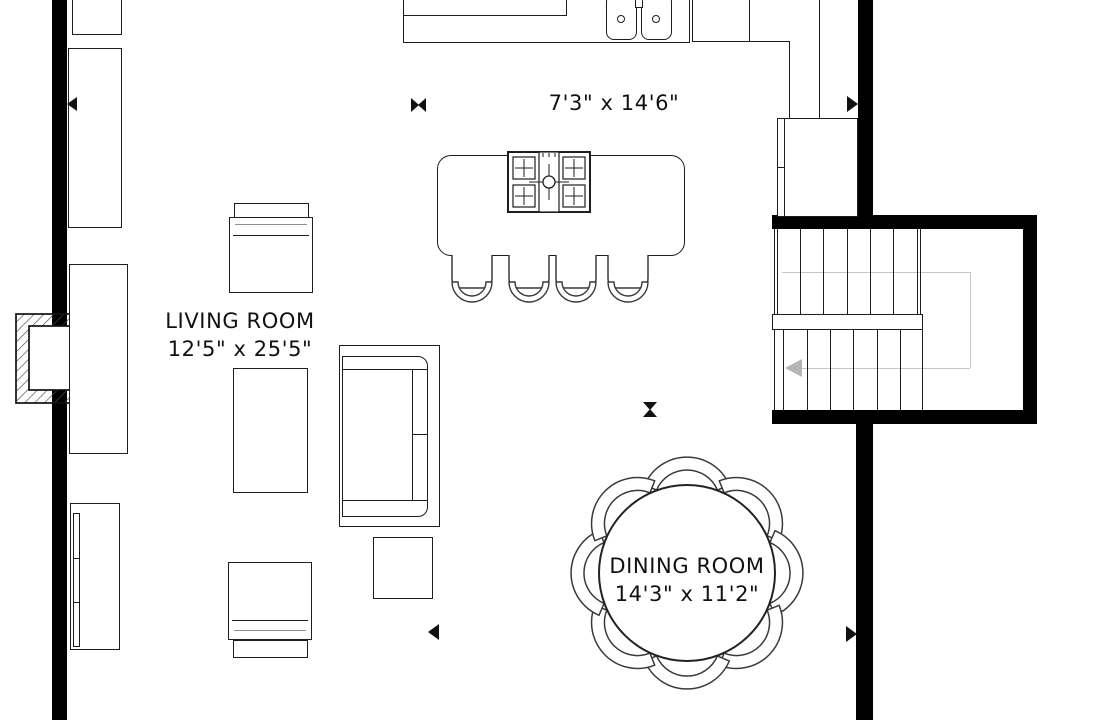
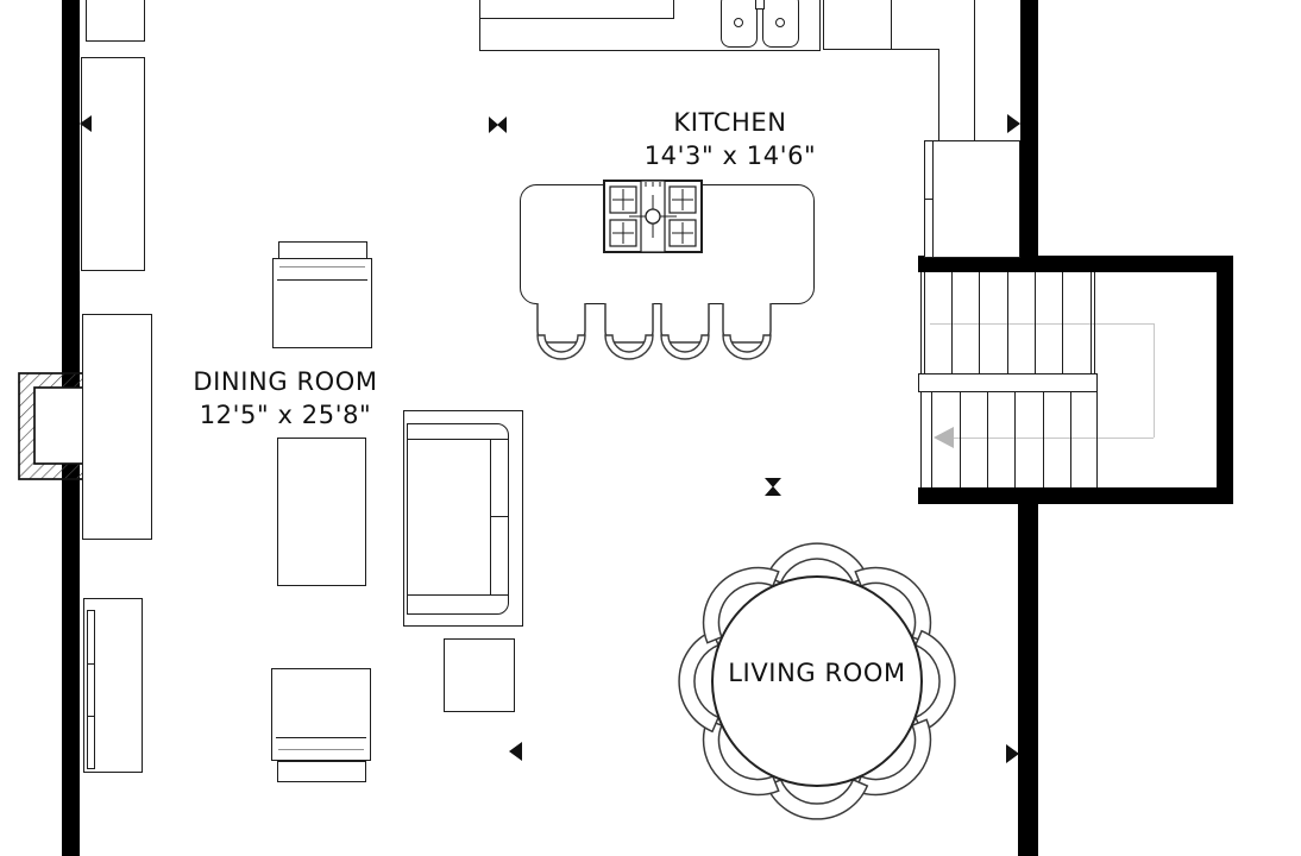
+ KITCHEN
- 7'3" x 14'6"
+ 14'3" x 14'6"
- LIVING ROOM
+ DINING ROOM
- 12'5" x 25'5"
+ 12'5" x 25'8"
- DINING ROOM
+ LIVING ROOM
- 14'3" x 11'2"
